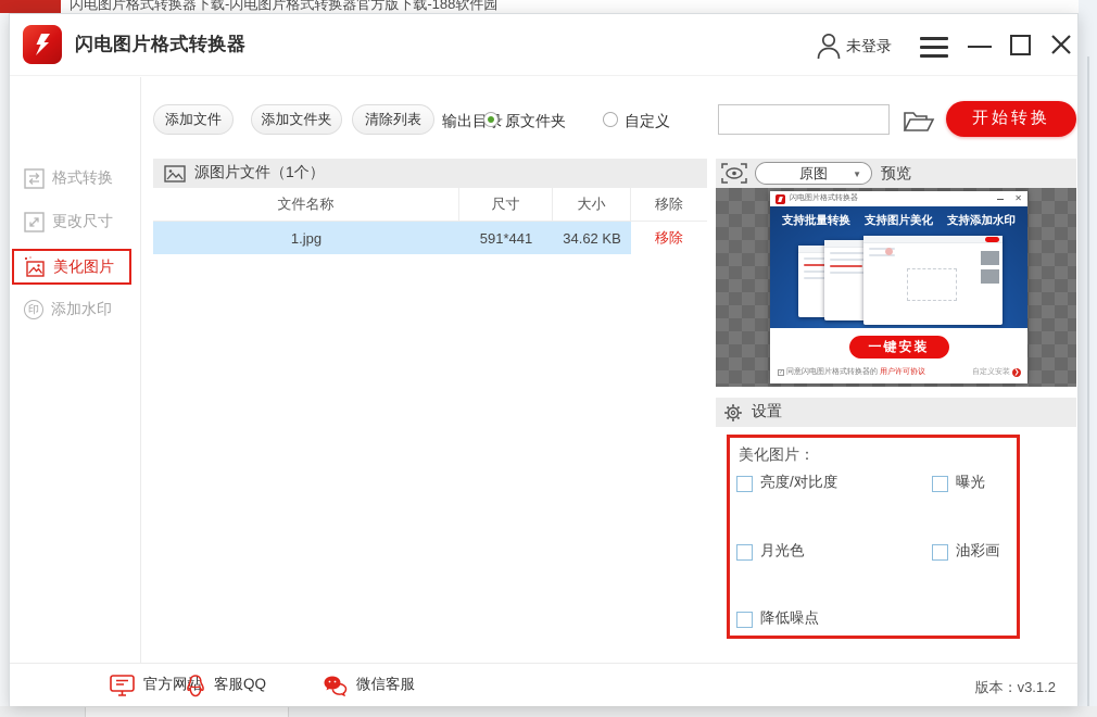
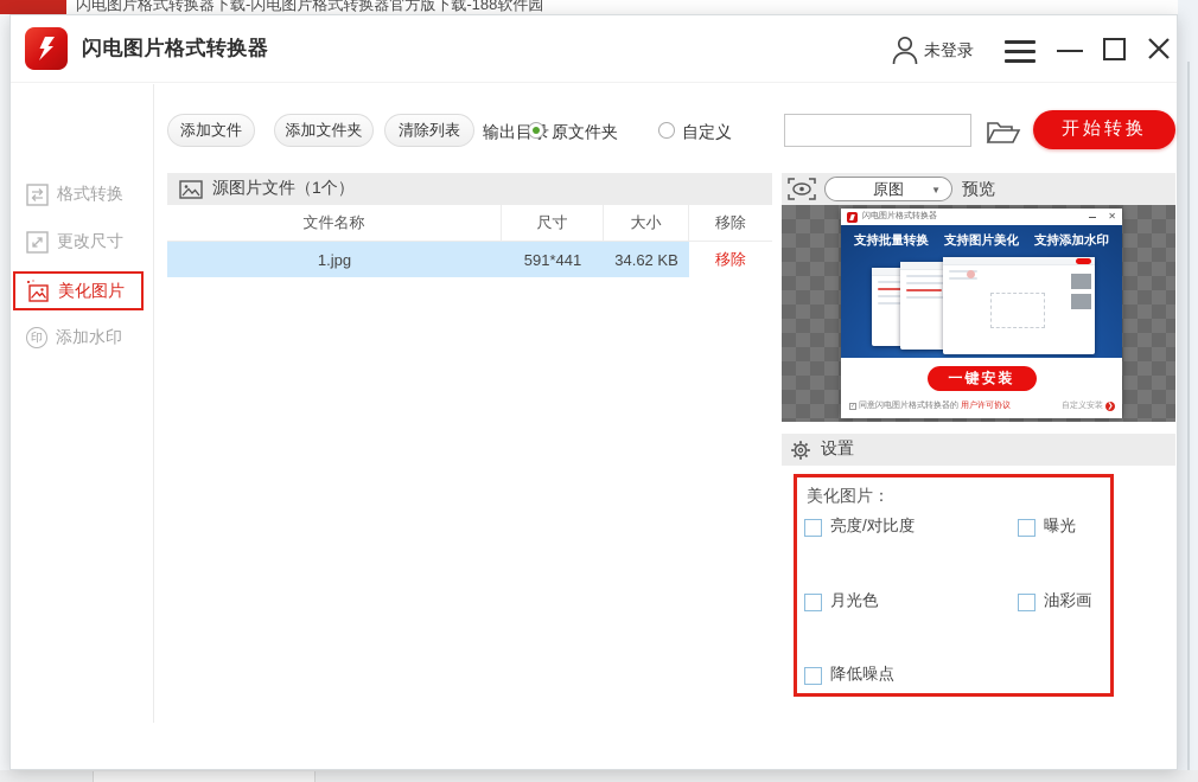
  闪电图片格式转换器下载-闪电图片格式转换器官方版下载-188软件园
  闪电图片格式转换器
  未登录
  格式转换
  更改尺寸
  美化图片
  印
  添加水印
  添加文件
  添加文件夹
  清除列表
  输出目：
  原文件夹
  自定义
  开始转换
  源图片文件（1个）
  文件名称
  尺寸
  大小
  移除
  1.jpg
  591*441
  34.62 KB
  移除
  原图
  ▼
  预览
  ✕
  支持批量转换
  支持图片美化
  支持添加水印
  一键安装
  设置
  美化图片：
  亮度/对比度
  曝光
  月光色
  油彩画
  降低噪点
- 官方网站
- 客服QQ
- 微信客服
- 版本：v3.1.2
